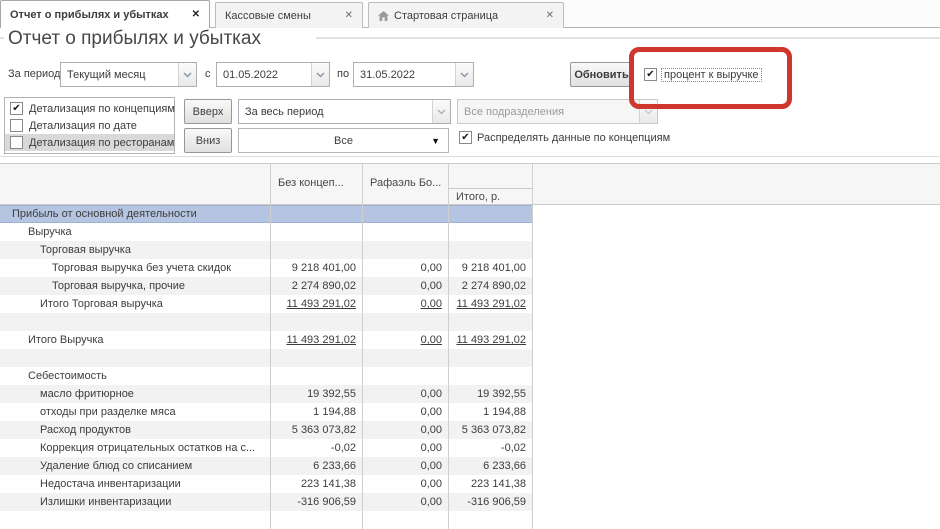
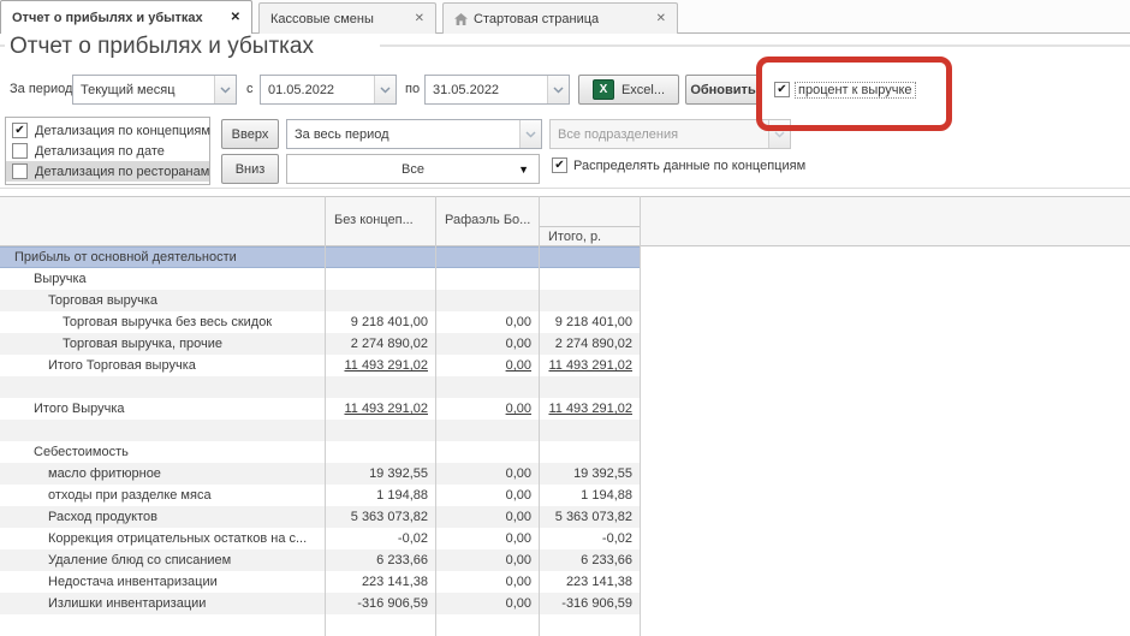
  Отчет о прибылях и убытках
  ✕
  Кассовые смены
  ✕
  Стартовая страница
  ✕
  Отчет о прибылях и убытках
  За период
  Текущий месяц
  с
  01.05.2022
  по
  31.05.2022
+ X
+ Excel...
  Обновить
  ✔
  процент к выручке
  ✔
  Детализация по концепциям
  Детализация по дате
  Детализация по ресторанам
  Вверх
  Вниз
  За весь период
  Все подразделения
  Все
  ▼
  ✔
  Распределять данные по концепциям
  Без концеп...
  Рафаэль Бо...
  Итого, р.
  Прибыль от основной деятельности
  Выручка
  Торговая выручка
- Торговая выручка без учета скидок
+ Торговая выручка без весь скидок
  9 218 401,00
  0,00
  9 218 401,00
  Торговая выручка, прочие
  2 274 890,02
  0,00
  2 274 890,02
  Итого Торговая выручка
  11 493 291,02
  0,00
  11 493 291,02
  Итого Выручка
  11 493 291,02
  0,00
  11 493 291,02
  Себестоимость
  масло фритюрное
  19 392,55
  0,00
  19 392,55
  отходы при разделке мяса
  1 194,88
  0,00
  1 194,88
  Расход продуктов
  5 363 073,82
  0,00
  5 363 073,82
  Коррекция отрицательных остатков на с...
  -0,02
  0,00
  -0,02
  Удаление блюд со списанием
  6 233,66
  0,00
  6 233,66
  Недостача инвентаризации
  223 141,38
  0,00
  223 141,38
  Излишки инвентаризации
  -316 906,59
  0,00
  -316 906,59
